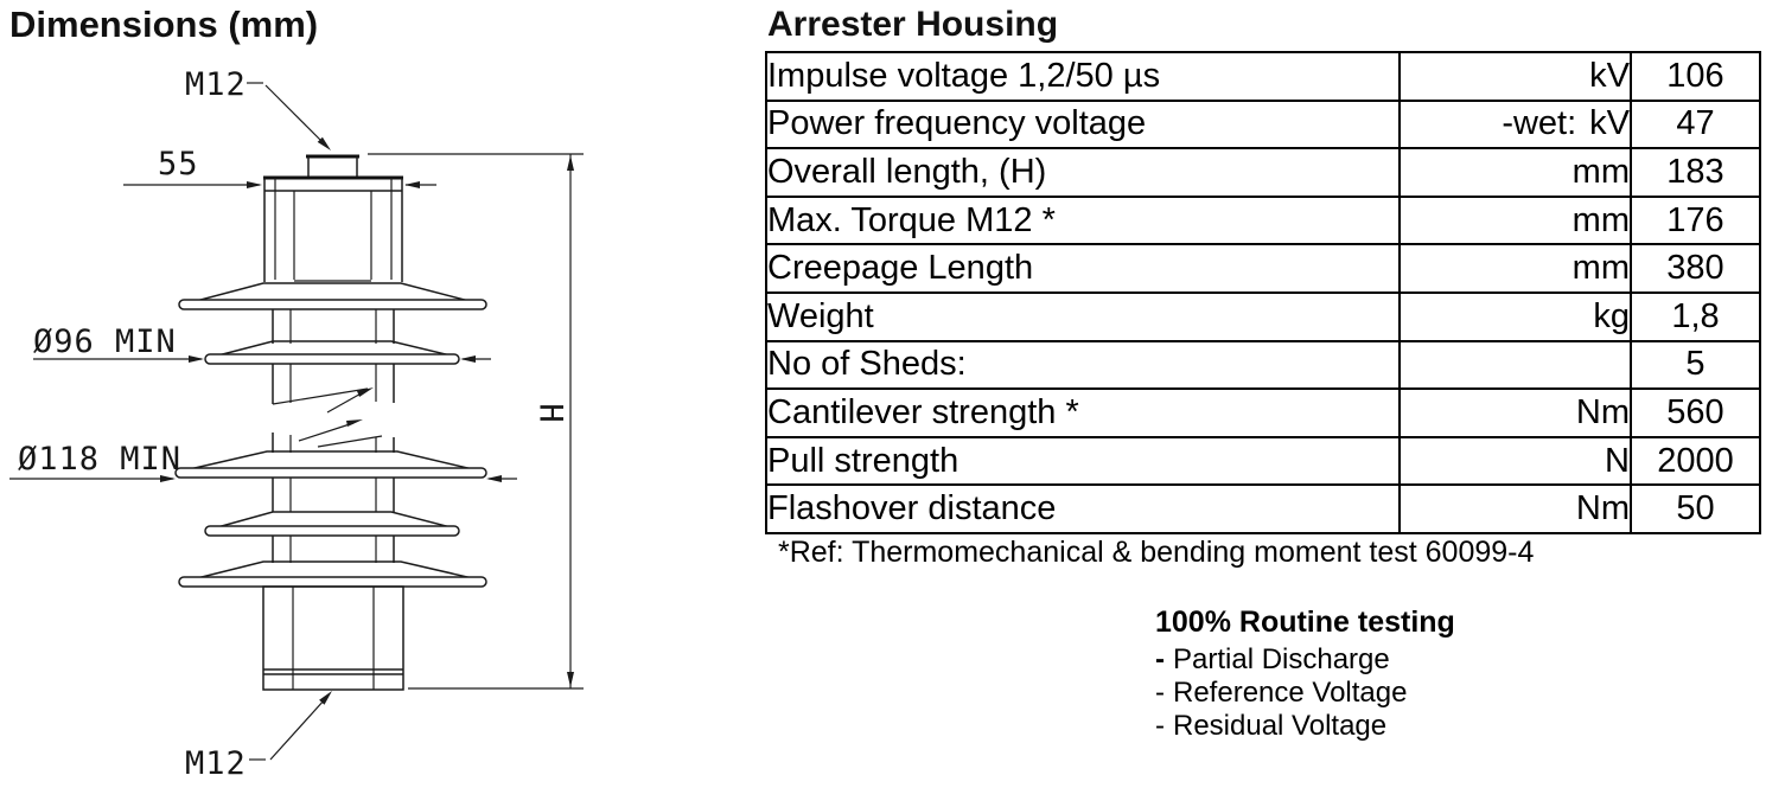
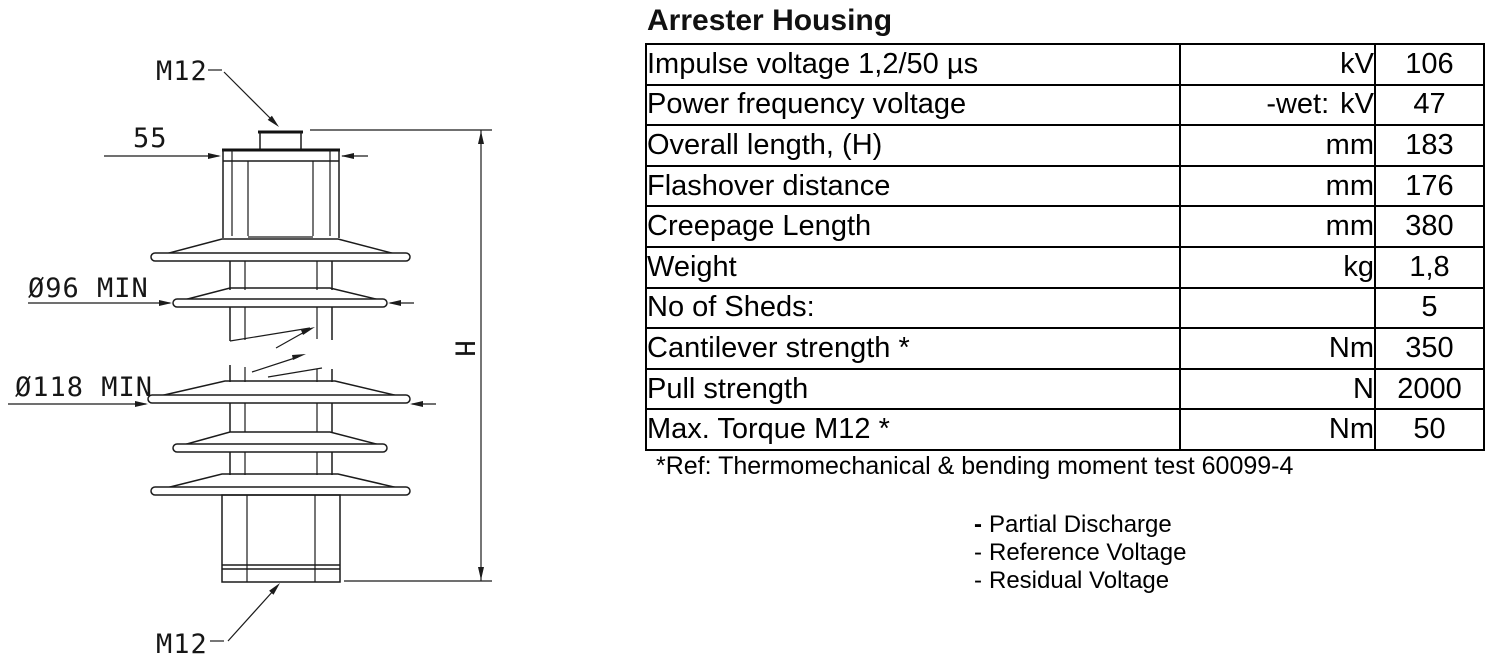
- Dimensions (mm)
  M12
  55
  Ø96 MIN
  Ø118 MIN
  M12
  Arrester Housing
  Impulse voltage 1,2/50 µs	kV	106
  Power frequency voltage	-wet: kV	47
  Overall length, (H)	mm	183
- Max. Torque M12 *	mm	176
+ Flashover distance	mm	176
  Creepage Length	mm	380
  Weight	kg	1,8
  No of Sheds:		5
- Cantilever strength *	Nm	560
+ Cantilever strength *	Nm	350
  Pull strength	N	2000
- Flashover distance	Nm	50
+ Max. Torque M12 *	Nm	50
  *Ref: Thermomechanical & bending moment test 60099-4
- 100% Routine testing
  - Partial Discharge
  - Reference Voltage
  - Residual Voltage
